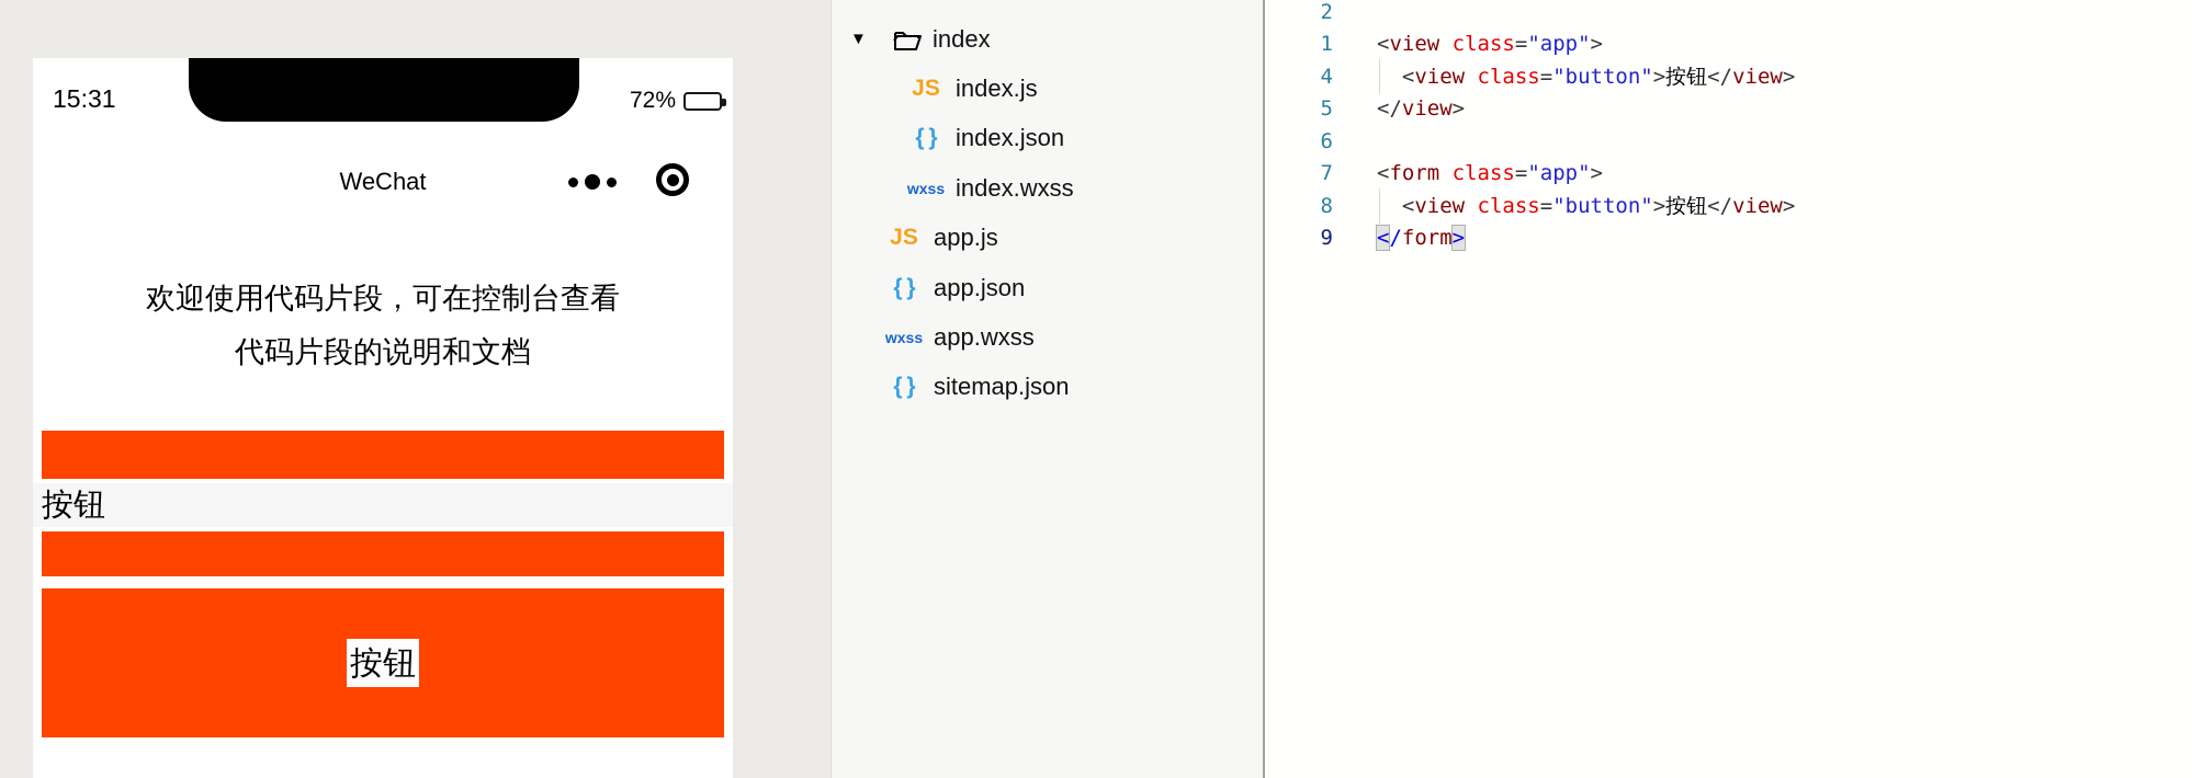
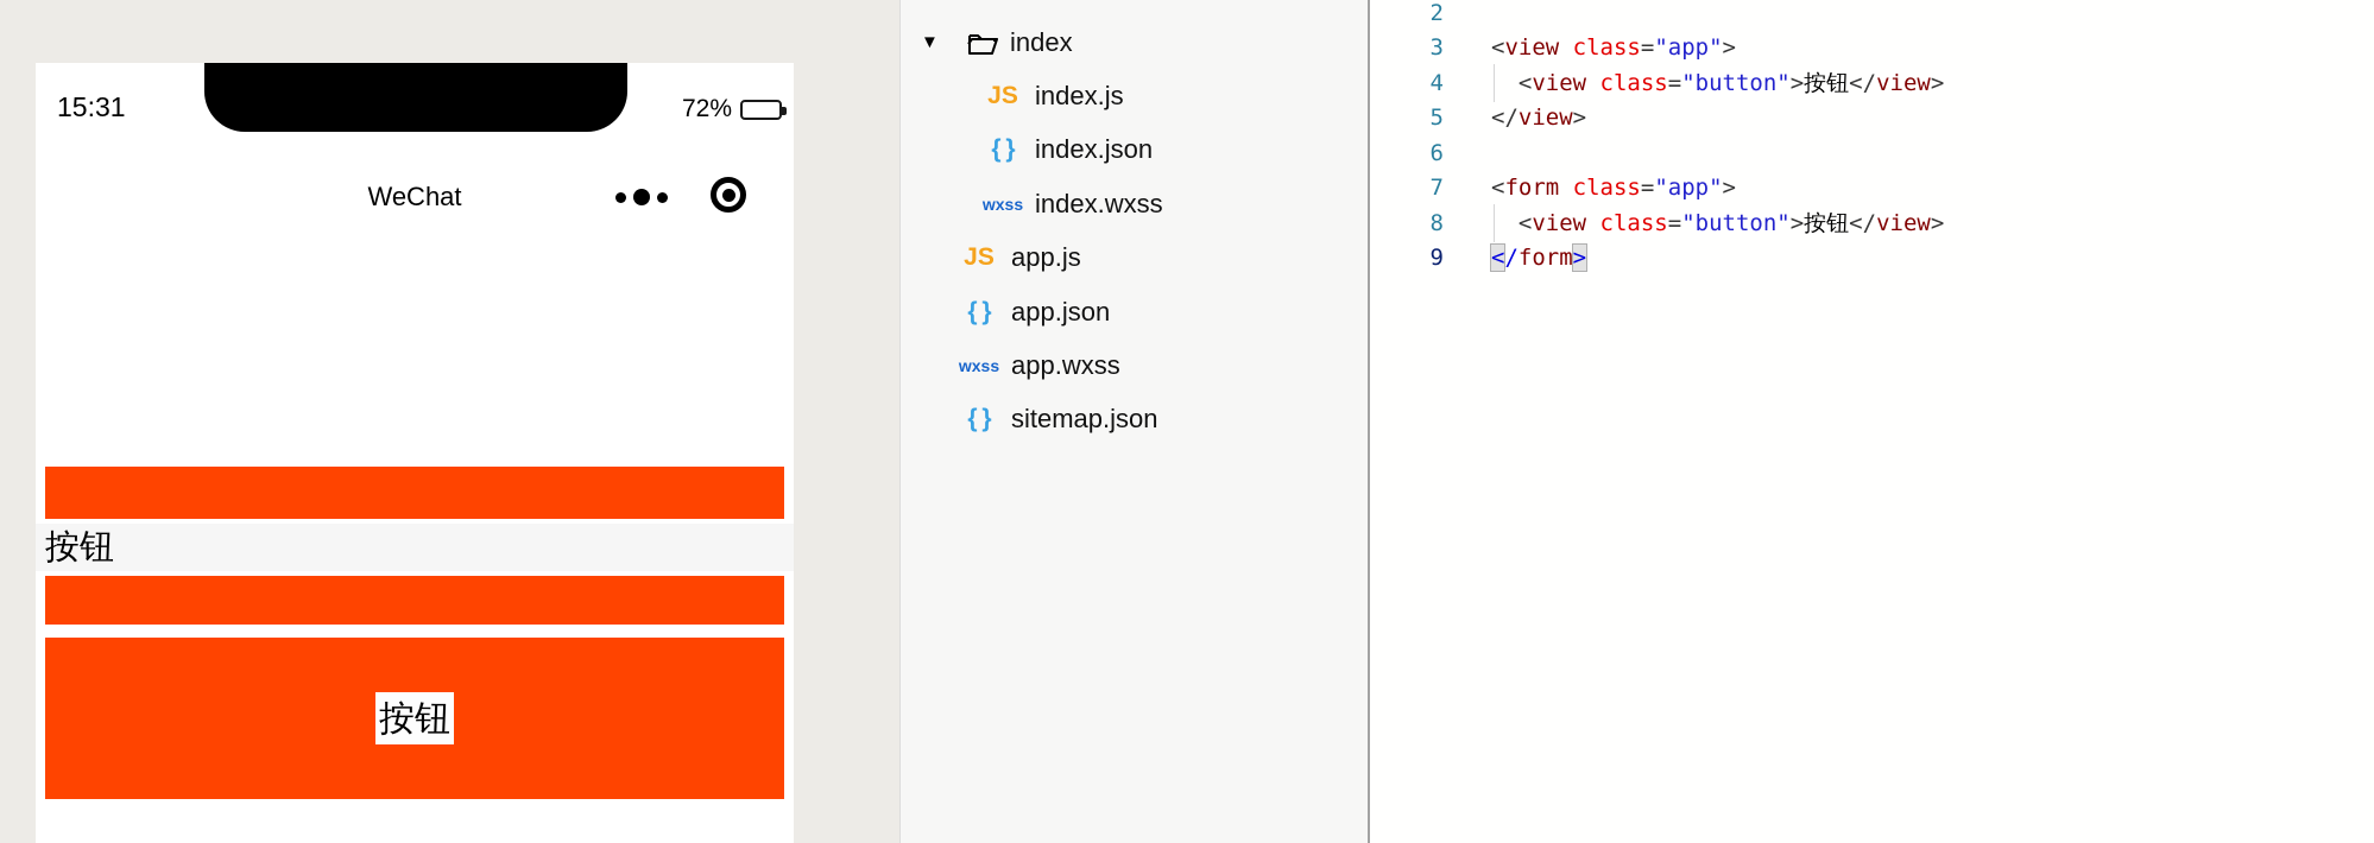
  15:31
  72%
  WeChat
- 欢迎使用代码片段，可在控制台查看
- 代码片段的说明和文档
  按钮
  按钮
  ▼
  index
  JS
  index.js
  { }
  index.json
  wxss
  index.wxss
  JS
  app.js
  { }
  app.json
  wxss
  app.wxss
  { }
  sitemap.json
  2
- 1
+ 3
  <view class="app">
  4
  <view class="button">按钮</view>
  5
  </view>
  6
  7
  <form class="app">
  8
  <view class="button">按钮</view>
  9
  </form>
